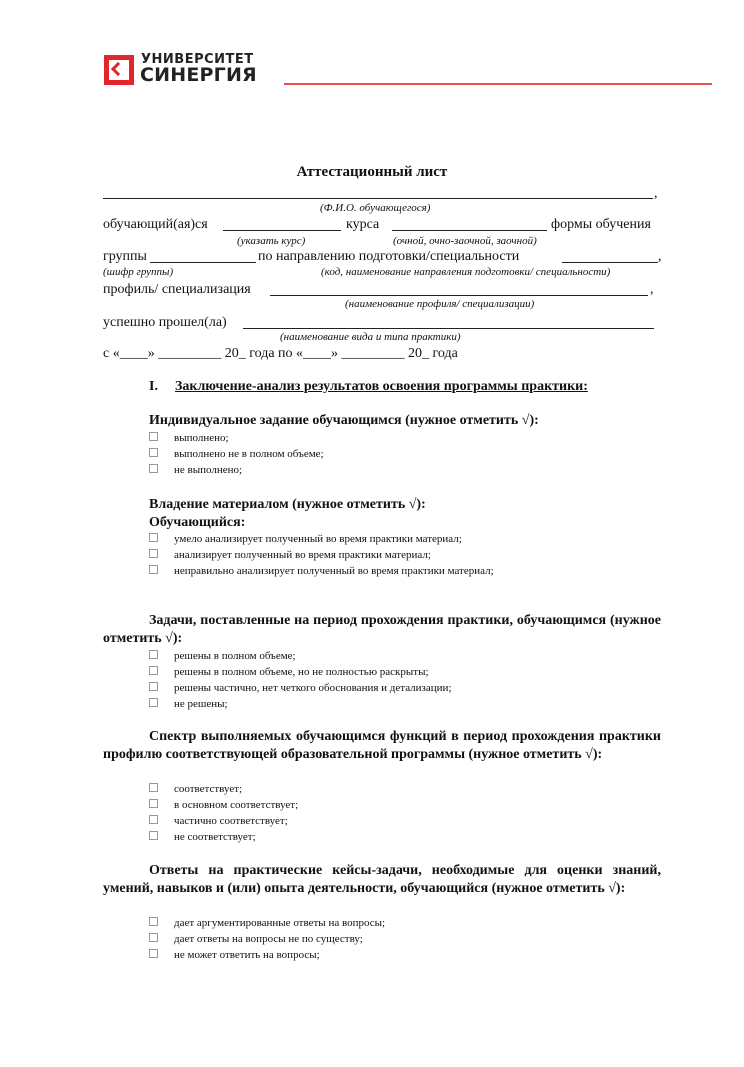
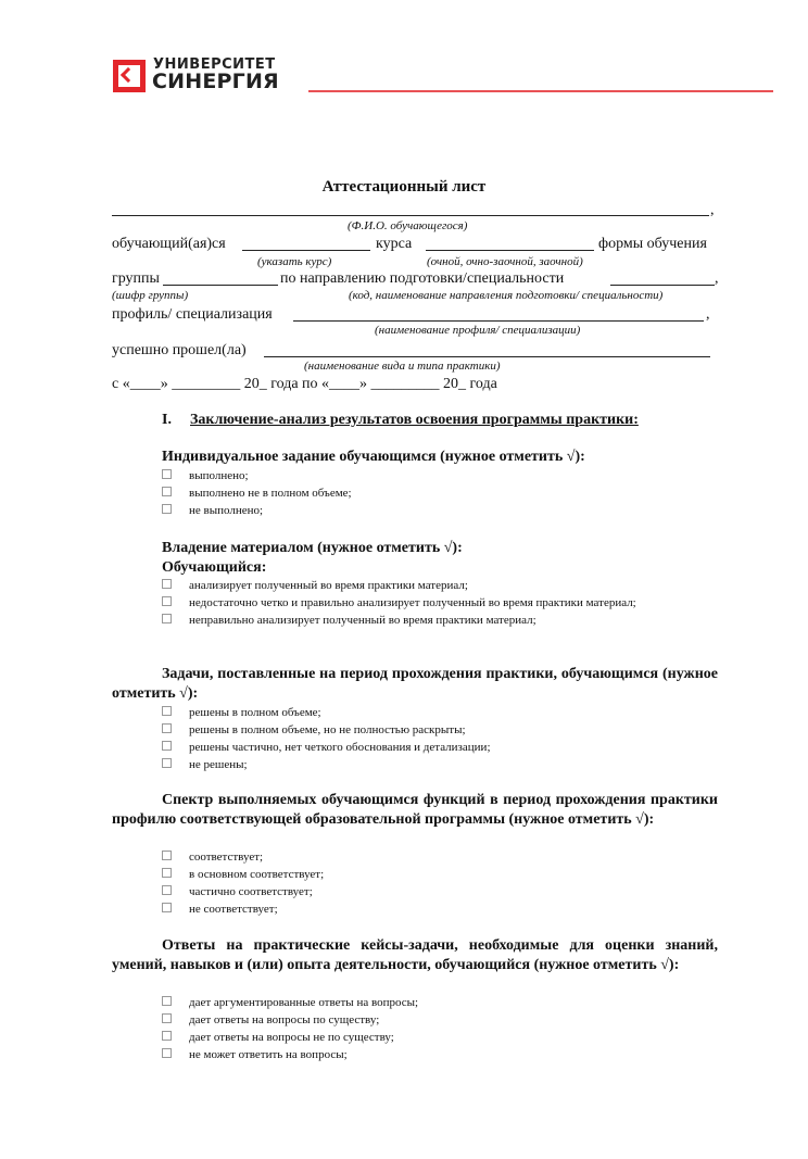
  УНИВЕРСИТЕТ
  СИНЕРГИЯ
  Аттестационный лист
  ,
  (Ф.И.О. обучающегося)
  обучающий(ая)ся
  курса
  формы обучения
  (указать курс)
  (очной, очно-заочной, заочной)
  группы
  по направлению подготовки/специальности
  ,
  (шифр группы)
  (код, наименование направления подготовки/ специальности)
  профиль/ специализация
  ,
  (наименование профиля/ специализации)
  успешно прошел(ла)
  (наименование вида и типа практики)
  с «____» _________ 20_ года по «____» _________ 20_ года
  I. Заключение-анализ результатов освоения программы практики:
  Индивидуальное задание обучающимся (нужное отметить √):
  выполнено;
  выполнено не в полном объеме;
  не выполнено;
  Владение материалом (нужное отметить √):
  Обучающийся:
- умело анализирует полученный во время практики материал;
  анализирует полученный во время практики материал;
+ недостаточно четко и правильно анализирует полученный во время практики материал;
  неправильно анализирует полученный во время практики материал;
  Задачи, поставленные на период прохождения практики, обучающимся (нужное отметить √):
  решены в полном объеме;
  решены в полном объеме, но не полностью раскрыты;
  решены частично, нет четкого обоснования и детализации;
  не решены;
  Спектр выполняемых обучающимся функций в период прохождения практики профилю соответствующей образовательной программы (нужное отметить √):
  соответствует;
  в основном соответствует;
  частично соответствует;
  не соответствует;
  Ответы на практические кейсы-задачи, необходимые для оценки знаний, умений, навыков и (или) опыта деятельности, обучающийся (нужное отметить √):
  дает аргументированные ответы на вопросы;
+ дает ответы на вопросы по существу;
  дает ответы на вопросы не по существу;
  не может ответить на вопросы;
